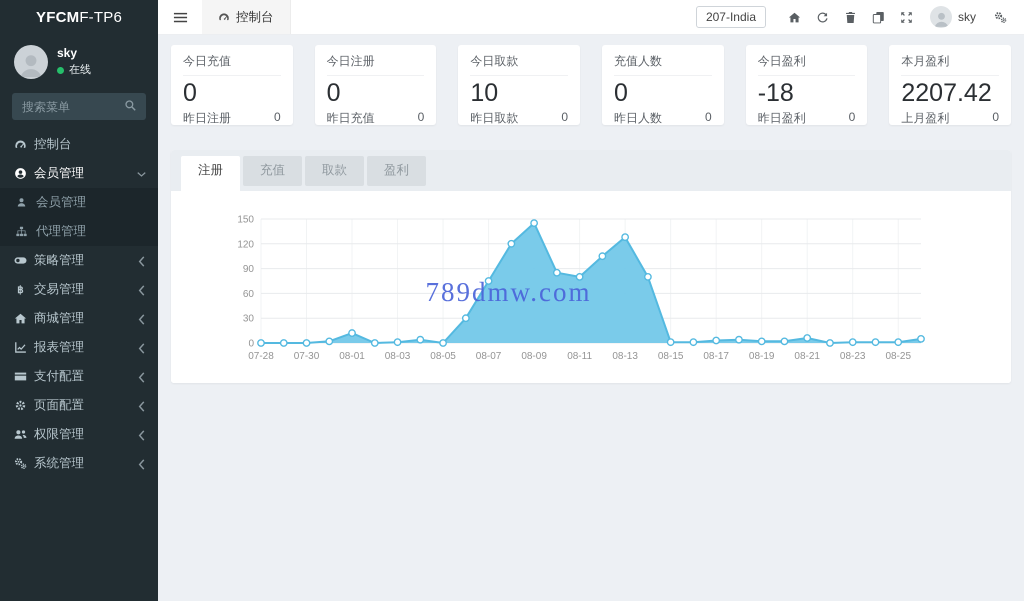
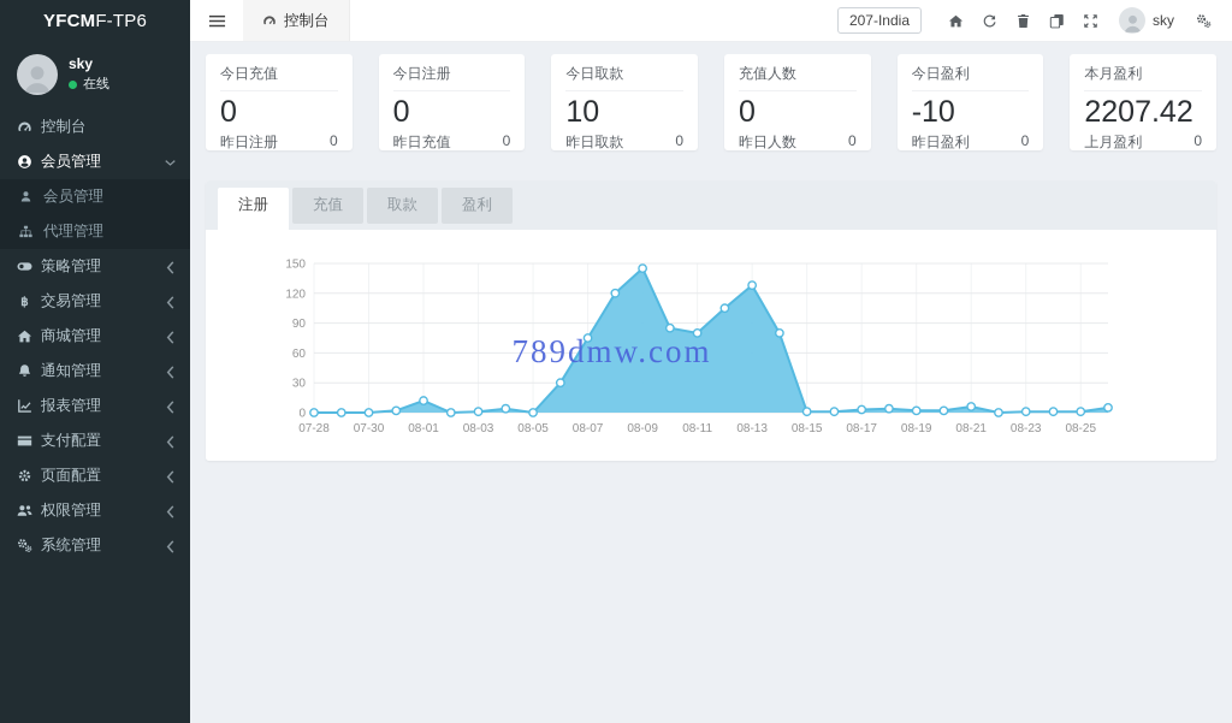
  YFCMF-TP6
  sky
  在线
- 搜索菜单
  控制台
  会员管理
  会员管理
  代理管理
  策略管理
  ฿
  交易管理
  商城管理
+ 通知管理
  报表管理
  支付配置
  页面配置
  权限管理
  系统管理
  控制台
  207-India
  sky
  今日充值
  0
  昨日注册
  0
  今日注册
  0
  昨日充值
  0
  今日取款
  10
  昨日取款
  0
  充值人数
  0
  昨日人数
  0
  今日盈利
- -18
+ -10
  昨日盈利
  0
  本月盈利
  2207.42
  上月盈利
  0
  注册
  充值
  取款
  盈利
  789dmw.com
  0
  30
  60
  90
  120
  150
  07-28
  07-30
  08-01
  08-03
  08-05
  08-07
  08-09
  08-11
  08-13
  08-15
  08-17
  08-19
  08-21
  08-23
  08-25
